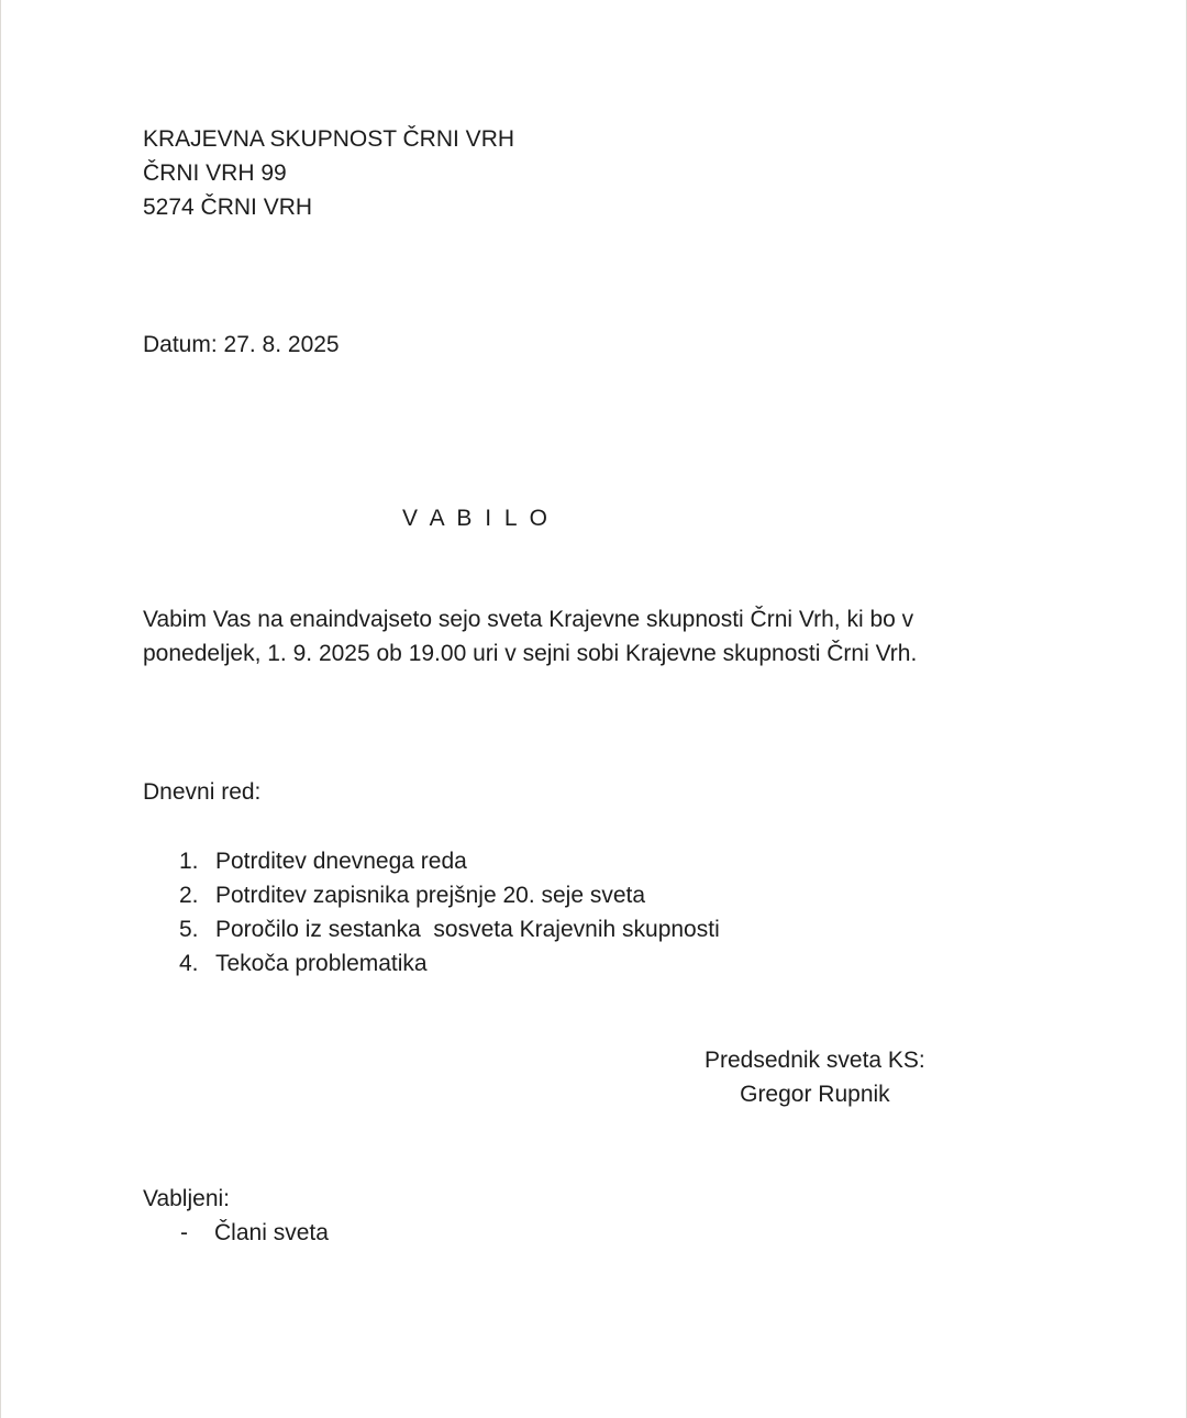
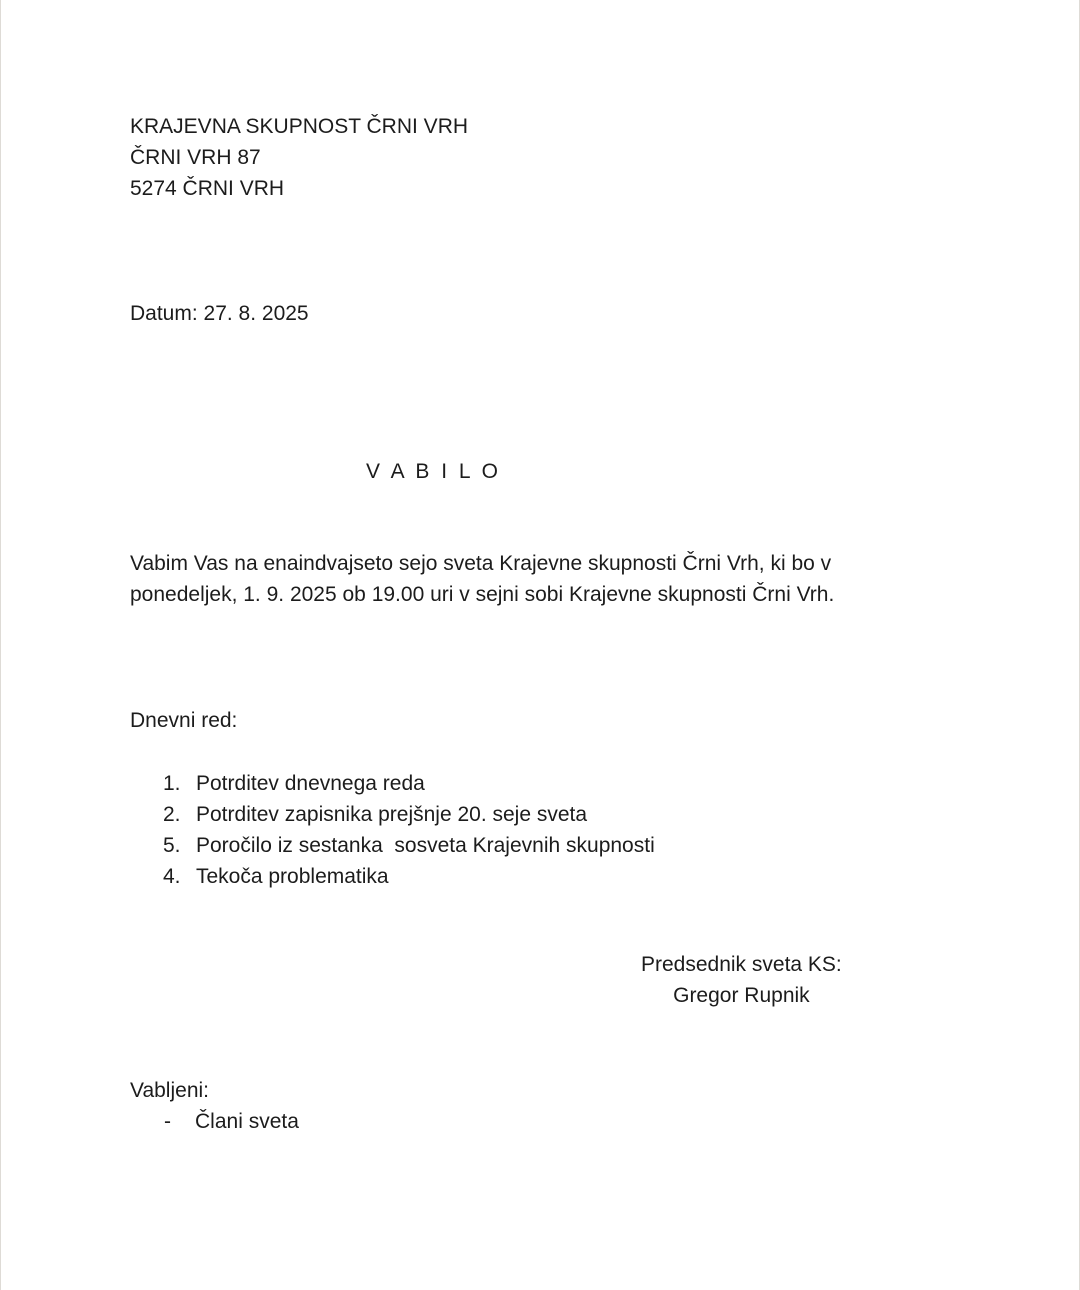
  KRAJEVNA SKUPNOST ČRNI VRH
- ČRNI VRH 99
+ ČRNI VRH 87
  5274 ČRNI VRH
  Datum: 27. 8. 2025
  V A B I L O
  Vabim Vas na enaindvajseto sejo sveta Krajevne skupnosti Črni Vrh, ki bo v
  ponedeljek, 1. 9. 2025 ob 19.00 uri v sejni sobi Krajevne skupnosti Črni Vrh.
  Dnevni red:
  1. Potrditev dnevnega reda
  2. Potrditev zapisnika prejšnje 20. seje sveta
  5. Poročilo iz sestanka sosveta Krajevnih skupnosti
  4. Tekoča problematika
  Predsednik sveta KS:
  Gregor Rupnik
  Vabljeni:
  - Člani sveta
